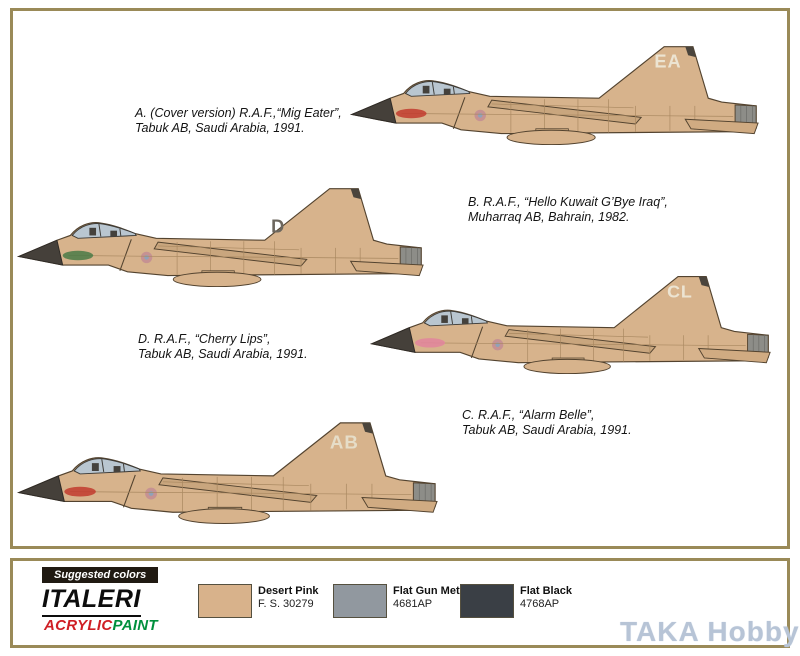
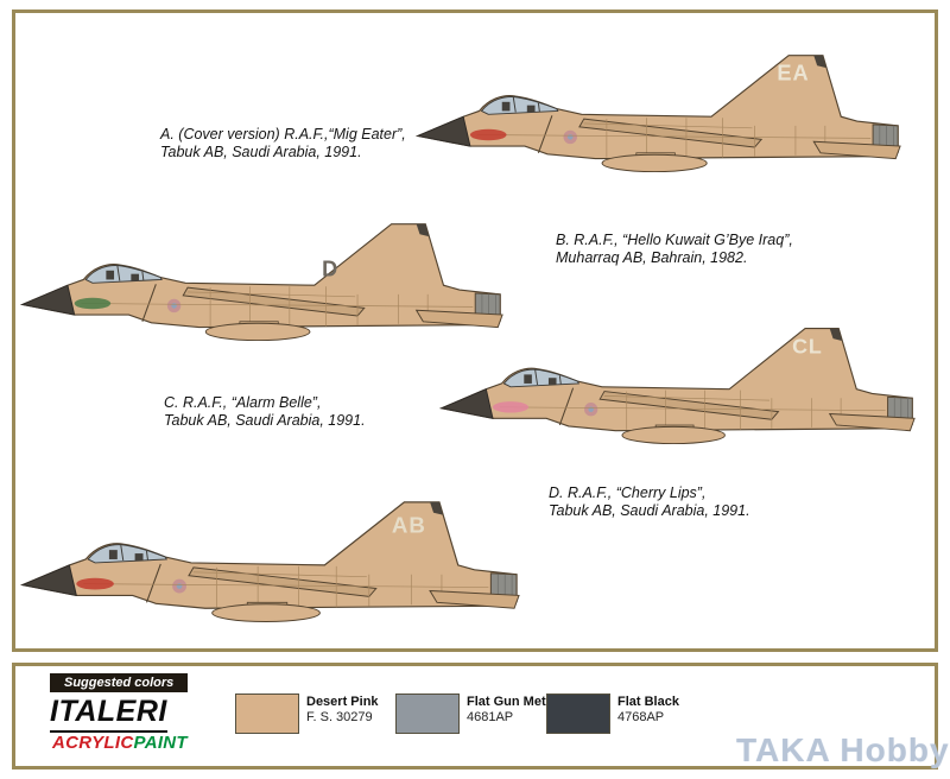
  EA
  A. (Cover version) R.A.F.,“Mig Eater”,
  Tabuk AB, Saudi Arabia, 1991.
  D
  B. R.A.F., “Hello Kuwait G’Bye Iraq”,
  Muharraq AB, Bahrain, 1982.
  CL
- D. R.A.F., “Cherry Lips”,
+ C. R.A.F., “Alarm Belle”,
  Tabuk AB, Saudi Arabia, 1991.
  AB
- C. R.A.F., “Alarm Belle”,
+ D. R.A.F., “Cherry Lips”,
  Tabuk AB, Saudi Arabia, 1991.
  Suggested colors
  ITALERI
  ACRYLICPAINT
  Desert Pink
  F. S. 30279
  Flat Gun Met
  4681AP
  Flat Black
  4768AP
  TAKA Hobby
